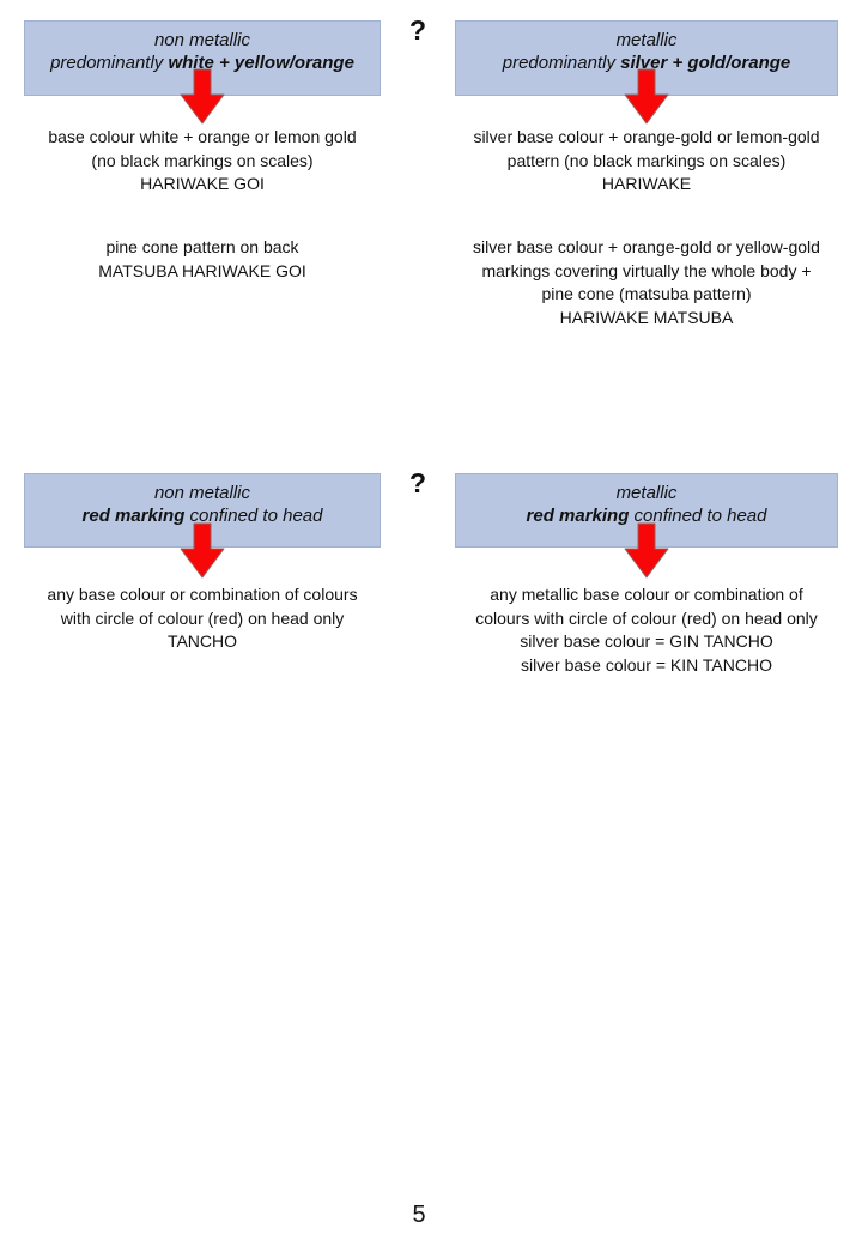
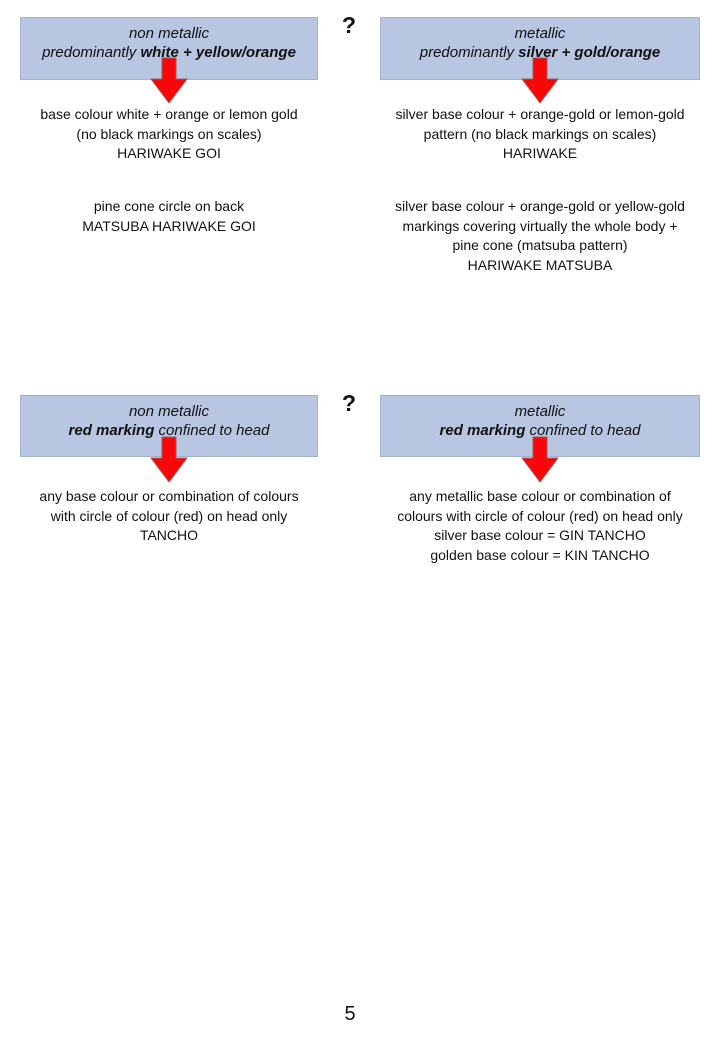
  non metallic
  predominantly white + yellow/orange
  ?
  metallic
  predominantly silver + gold/orange
  base colour white + orange or lemon gold
  (no black markings on scales)
  HARIWAKE GOI
  silver base colour + orange-gold or lemon-gold
  pattern (no black markings on scales)
  HARIWAKE
- pine cone pattern on back
+ pine cone circle on back
  MATSUBA HARIWAKE GOI
  silver base colour + orange-gold or yellow-gold
  markings covering virtually the whole body +
  pine cone (matsuba pattern)
  HARIWAKE MATSUBA
  non metallic
  red marking confined to head
  ?
  metallic
  red marking confined to head
  any base colour or combination of colours
  with circle of colour (red) on head only
  TANCHO
  any metallic base colour or combination of
  colours with circle of colour (red) on head only
  silver base colour = GIN TANCHO
- silver base colour = KIN TANCHO
+ golden base colour = KIN TANCHO
  5
